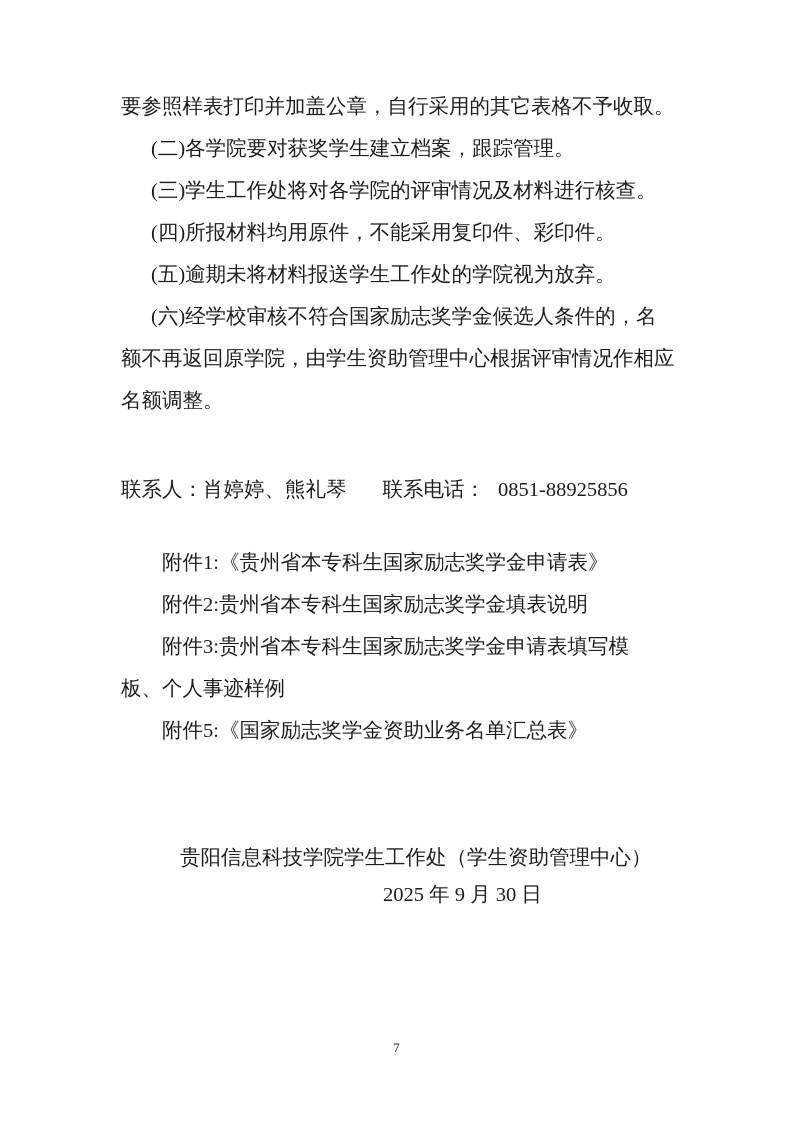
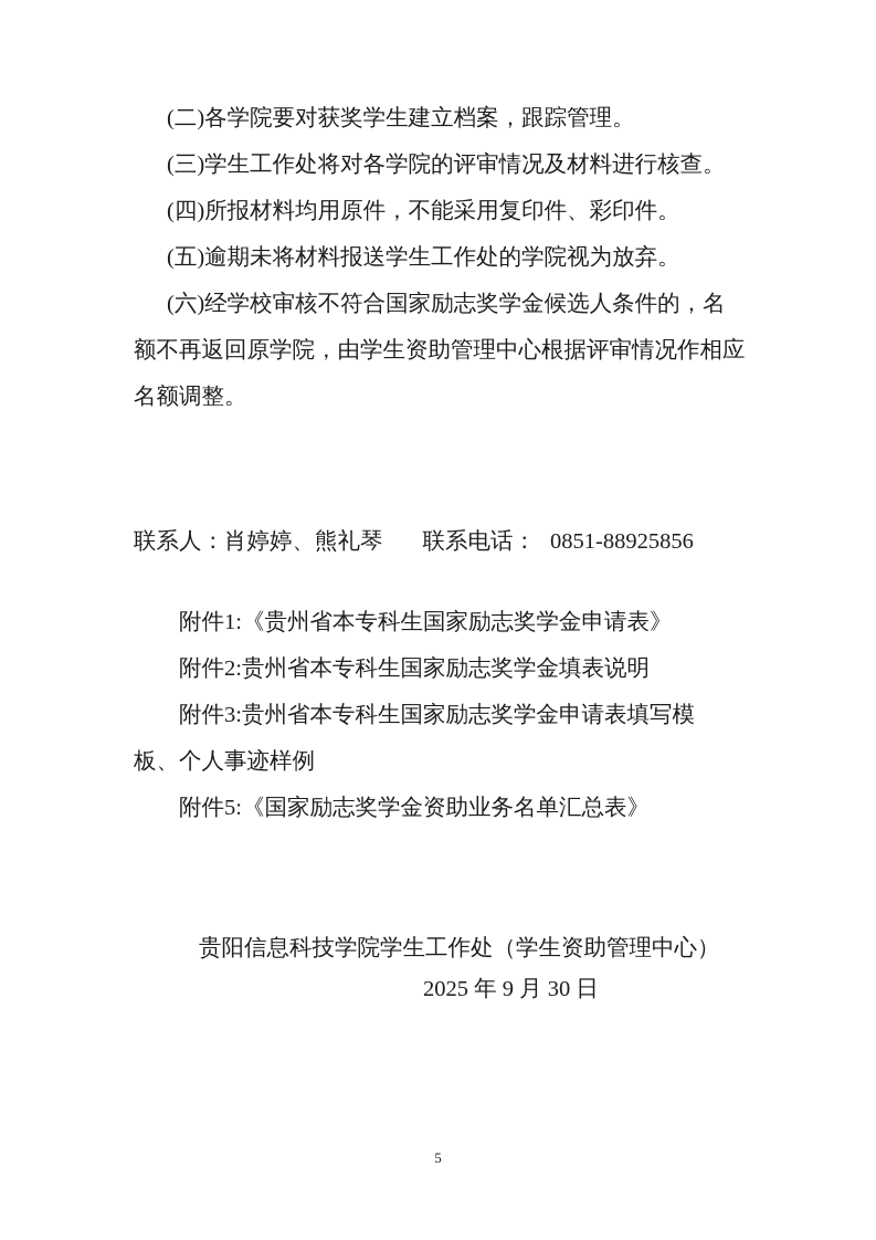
- 要参照样表打印并加盖公章，自行采用的其它表格不予收取。
  (二)各学院要对获奖学生建立档案，跟踪管理。
  (三)学生工作处将对各学院的评审情况及材料进行核查。
  (四)所报材料均用原件，不能采用复印件、彩印件。
  (五)逾期未将材料报送学生工作处的学院视为放弃。
  (六)经学校审核不符合国家励志奖学金候选人条件的，名
  额不再返回原学院，由学生资助管理中心根据评审情况作相应
  名额调整。
  联系人：肖婷婷、熊礼琴 联系电话： 0851-88925856
  附件1:《贵州省本专科生国家励志奖学金申请表》
  附件2:贵州省本专科生国家励志奖学金填表说明
  附件3:贵州省本专科生国家励志奖学金申请表填写模
  板、个人事迹样例
  附件5:《国家励志奖学金资助业务名单汇总表》
  贵阳信息科技学院学生工作处（学生资助管理中心）
  2025 年 9 月 30 日
- 7
+ 5
